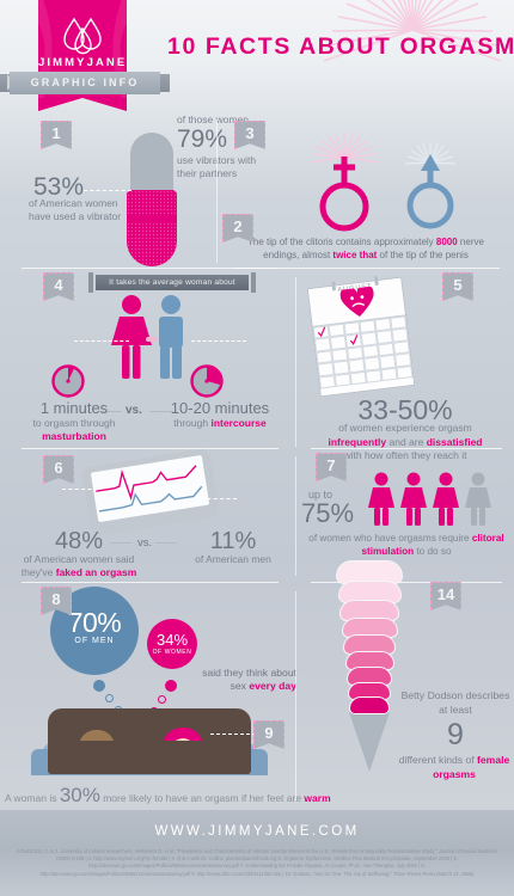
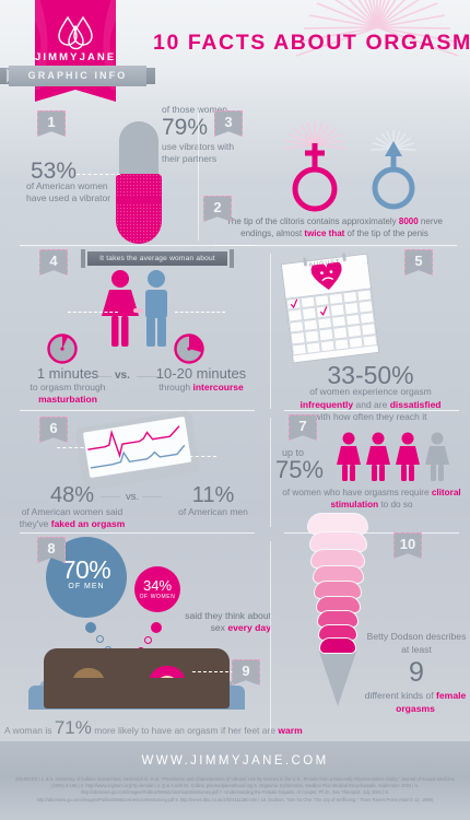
  10 FACTS ABOUT ORGASM
  JIMMYJANE
  GRAPHIC INFO
  1
  53%
  of American women have used a vibrator
  2
  of those women
  79%
  use vibrators with their partners
  3
  The tip of the clitoris contains approximately 8000 nerve endings, almost twice that of the tip of the penis
  4
  vs.
  1 minutes
  to orgasm through
  masturbation
  10-20 minutes
  through intercourse
  5
  33-50%
  of women experience orgasm
  infrequently and are dissatisfied
  with how often they reach it
  6
  48%
  of American women said they've faked an orgasm
  vs.
  11%
  of American men
  7
  up to
  75%
  of women who have orgasms require clitoral stimulation to do so
  8
  70%
  34%
  said they think about sex every day
  9
- A woman is 30% more likely to have an orgasm if her feet are warm
+ A woman is 71% more likely to have an orgasm if her feet are warm
- 14
+ 10
  Betty Dodson describes at least
  9
  different kinds of female orgasms
  WWW.JIMMYJANE.COM
